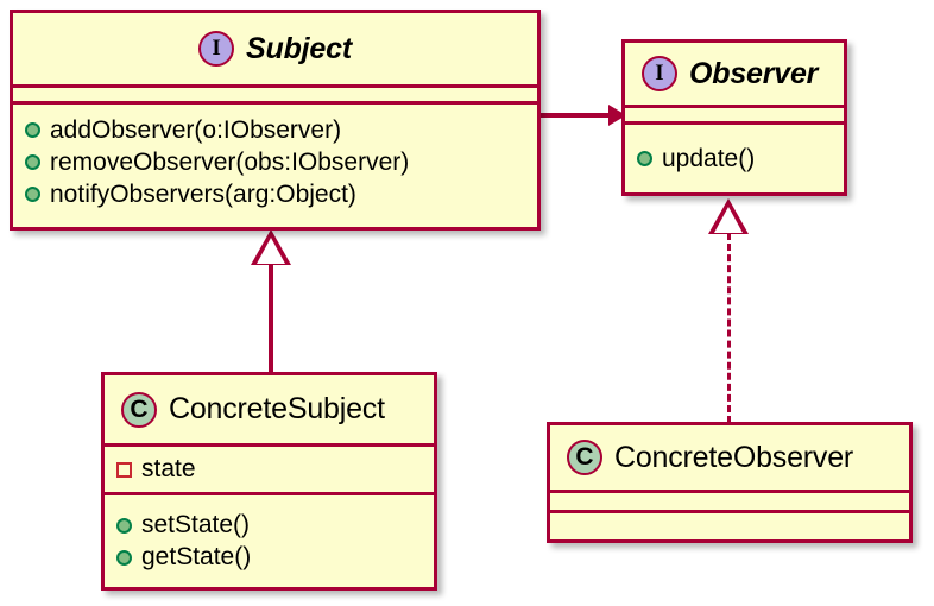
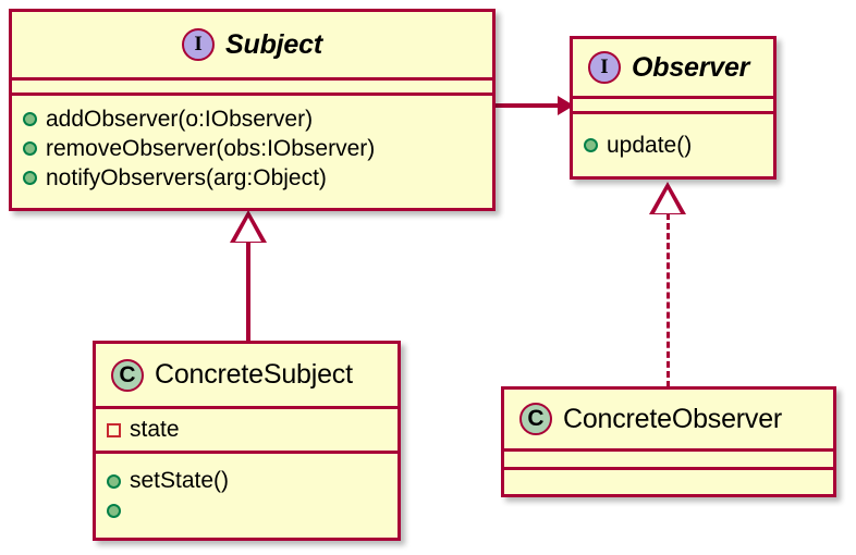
  I
  Subject
  addObserver(o:IObserver)
  removeObserver(obs:IObserver)
  notifyObservers(arg:Object)
  I
  Observer
  update()
  C
  ConcreteSubject
  state
  setState()
- getState()
  C
  ConcreteObserver
